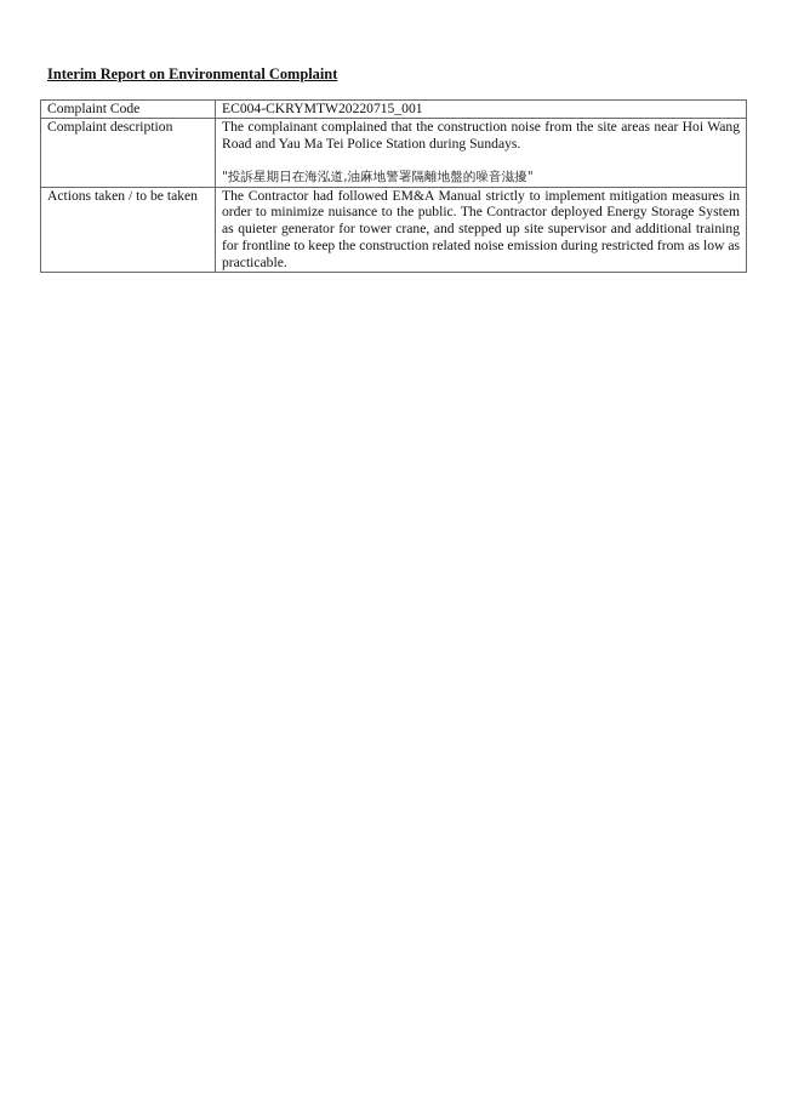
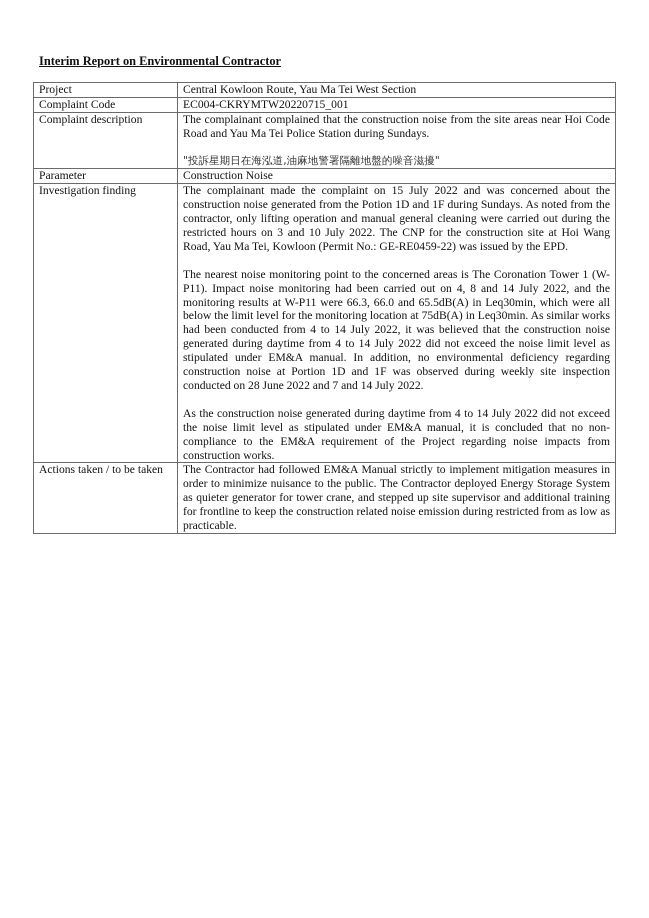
- Interim Report on Environmental Complaint
+ Interim Report on Environmental Contractor
+ Project	Central Kowloon Route, Yau Ma Tei West Section
  Complaint Code	EC004-CKRYMTW20220715_001
- Complaint description	The complainant complained that the construction noise from the site areas near Hoi Wang Road and Yau Ma Tei Police Station during Sundays. "投訴星期日在海泓道,油麻地警署隔離地盤的噪音滋擾"
+ Complaint description	The complainant complained that the construction noise from the site areas near Hoi Code Road and Yau Ma Tei Police Station during Sundays. "投訴星期日在海泓道,油麻地警署隔離地盤的噪音滋擾"
+ Parameter	Construction Noise
+ Investigation finding	The complainant made the complaint on 15 July 2022 and was concerned about the construction noise generated from the Potion 1D and 1F during Sundays. As noted from the contractor, only lifting operation and manual general cleaning were carried out during the restricted hours on 3 and 10 July 2022. The CNP for the construction site at Hoi Wang Road, Yau Ma Tei, Kowloon (Permit No.: GE-RE0459-22) was issued by the EPD. The nearest noise monitoring point to the concerned areas is The Coronation Tower 1 (W-P11). Impact noise monitoring had been carried out on 4, 8 and 14 July 2022, and the monitoring results at W-P11 were 66.3, 66.0 and 65.5dB(A) in Leq30min, which were all below the limit level for the monitoring location at 75dB(A) in Leq30min. As similar works had been conducted from 4 to 14 July 2022, it was believed that the construction noise generated during daytime from 4 to 14 July 2022 did not exceed the noise limit level as stipulated under EM&A manual. In addition, no environmental deficiency regarding construction noise at Portion 1D and 1F was observed during weekly site inspection conducted on 28 June 2022 and 7 and 14 July 2022. As the construction noise generated during daytime from 4 to 14 July 2022 did not exceed the noise limit level as stipulated under EM&A manual, it is concluded that no non-compliance to the EM&A requirement of the Project regarding noise impacts from construction works.
  Actions taken / to be taken	The Contractor had followed EM&A Manual strictly to implement mitigation measures in order to minimize nuisance to the public. The Contractor deployed Energy Storage System as quieter generator for tower crane, and stepped up site supervisor and additional training for frontline to keep the construction related noise emission during restricted from as low as practicable.
